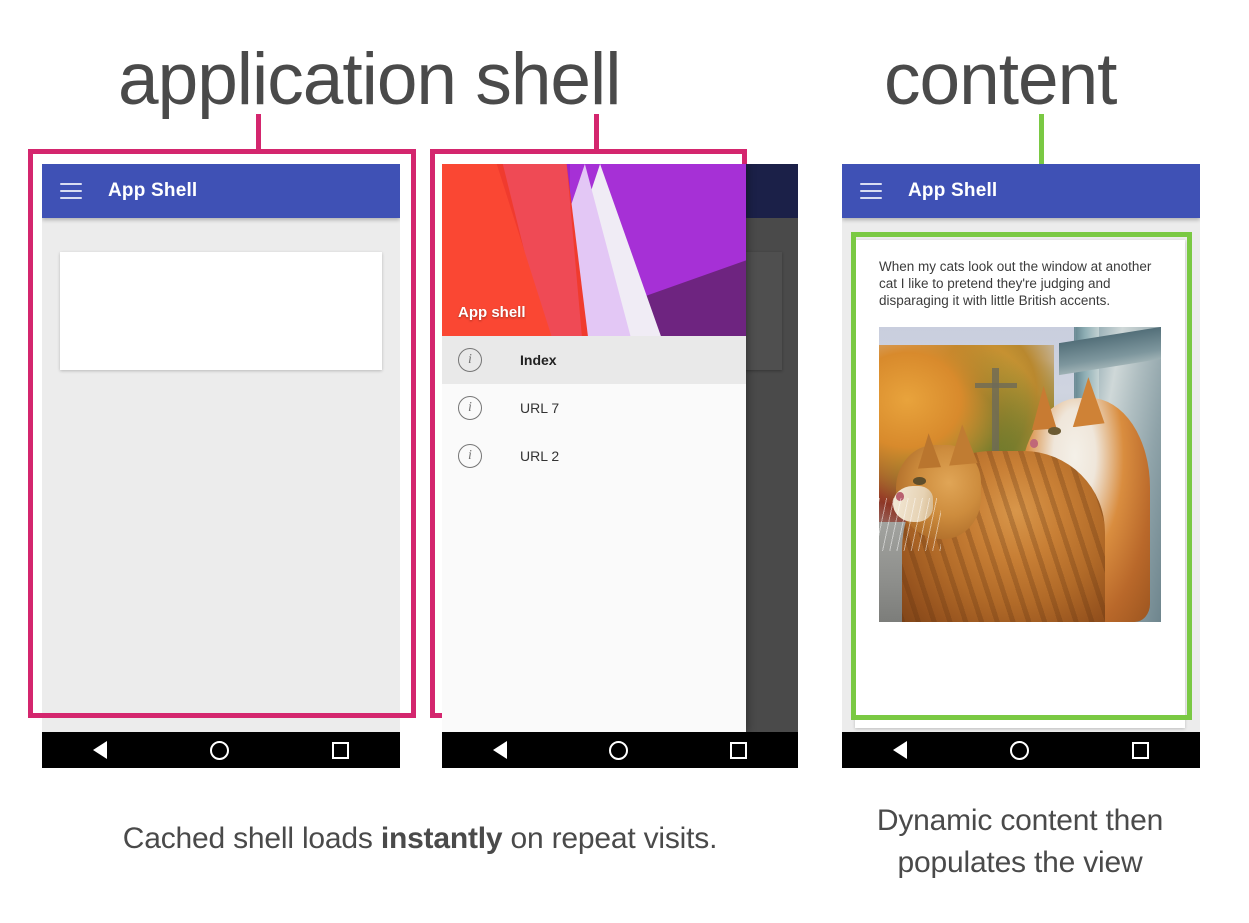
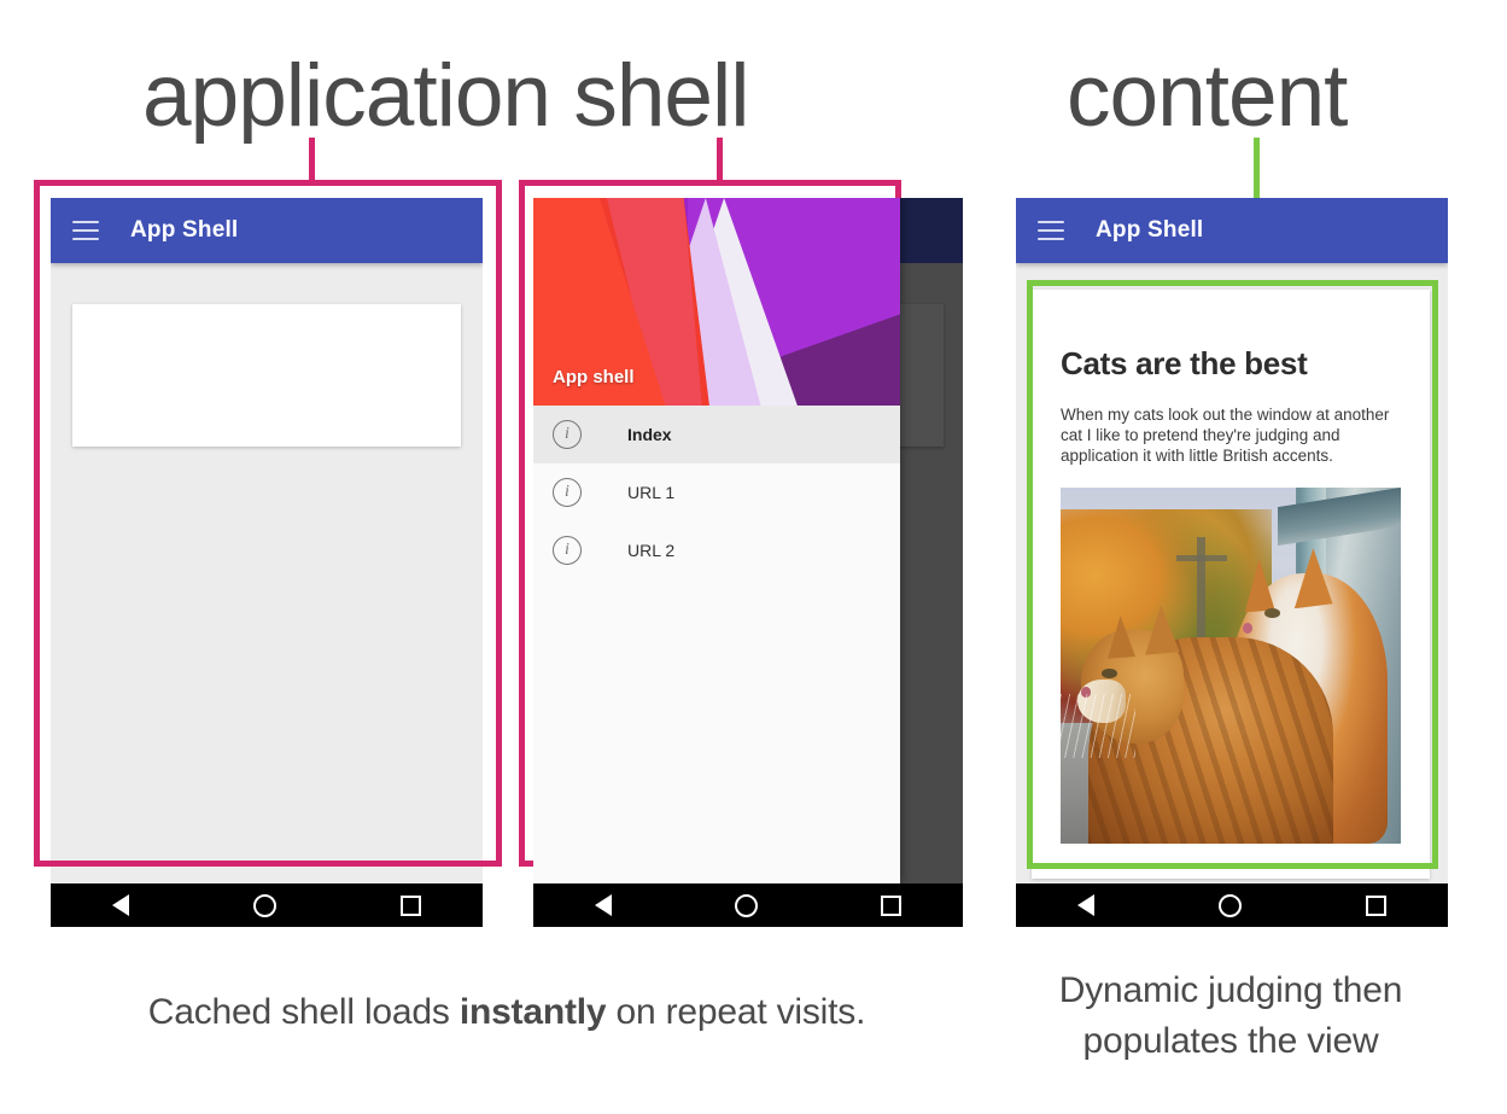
  application shell
  content
  App Shell
  App shell
  i
  Index
  i
- URL 7
+ URL 1
  i
  URL 2
  App Shell
+ Cats are the best
- When my cats look out the window at another cat I like to pretend they're judging and disparaging it with little British accents.
+ When my cats look out the window at another cat I like to pretend they're judging and application it with little British accents.
  Cached shell loads instantly on repeat visits.
- Dynamic content then populates the view
+ Dynamic judging then populates the view
